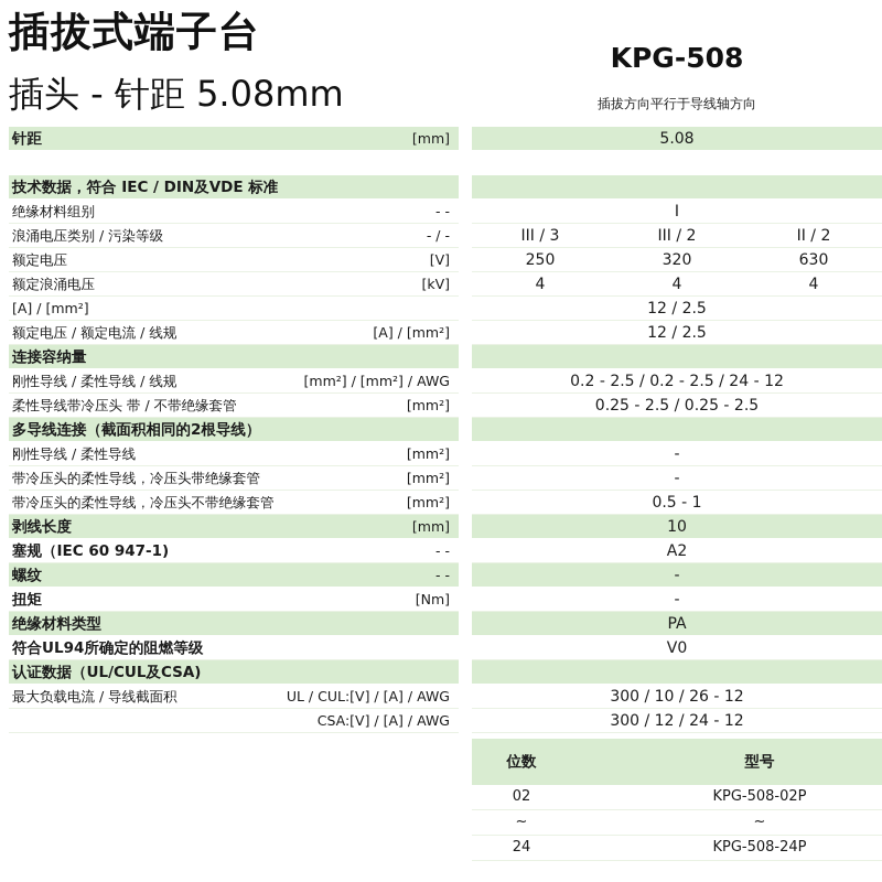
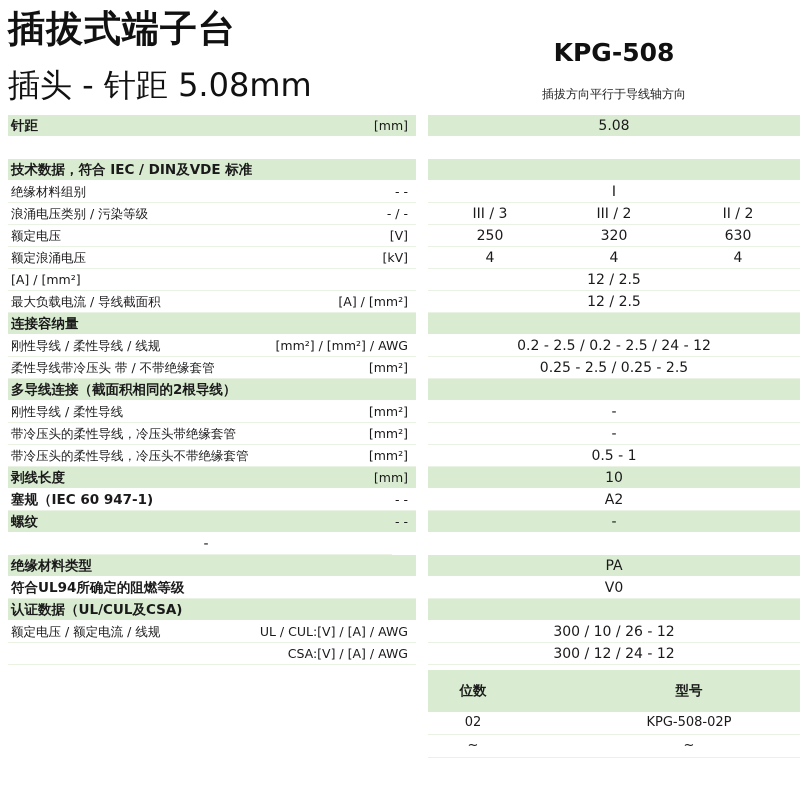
  插拔式端子台
  插头 - 针距 5.08mm
  KPG-508
  插拔方向平行于导线轴方向
  针距
  [mm]
  5.08
  技术数据，符合 IEC / DIN及VDE 标准
  绝缘材料组别
  - -
  I
  浪涌电压类别 / 污染等级
  - / -
  III / 3
  III / 2
  II / 2
  额定电压
  [V]
  250
  320
  630
  额定浪涌电压
  [kV]
  4
  4
  4
  [A] / [mm²]
  12 / 2.5
- 额定电压 / 额定电流 / 线规
+ 最大负载电流 / 导线截面积
  [A] / [mm²]
  12 / 2.5
  连接容纳量
  刚性导线 / 柔性导线 / 线规
  [mm²] / [mm²] / AWG
  0.2 - 2.5 / 0.2 - 2.5 / 24 - 12
  柔性导线带冷压头 带 / 不带绝缘套管
  [mm²]
  0.25 - 2.5 / 0.25 - 2.5
  多导线连接（截面积相同的2根导线）
  刚性导线 / 柔性导线
  [mm²]
  -
  带冷压头的柔性导线，冷压头带绝缘套管
  [mm²]
  -
  带冷压头的柔性导线，冷压头不带绝缘套管
  [mm²]
  0.5 - 1
  剥线长度
  [mm]
  10
  塞规（IEC 60 947-1)
  - -
  A2
  螺纹
  - -
  -
- 扭矩
- [Nm]
  -
  绝缘材料类型
  PA
  符合UL94所确定的阻燃等级
  V0
  认证数据（UL/CUL及CSA)
- 最大负载电流 / 导线截面积
+ 额定电压 / 额定电流 / 线规
  UL / CUL:[V] / [A] / AWG
  300 / 10 / 26 - 12
  CSA:[V] / [A] / AWG
  300 / 12 / 24 - 12
  位数
  型号
  02
  KPG-508-02P
  ~
  ~
- 24
- KPG-508-24P
